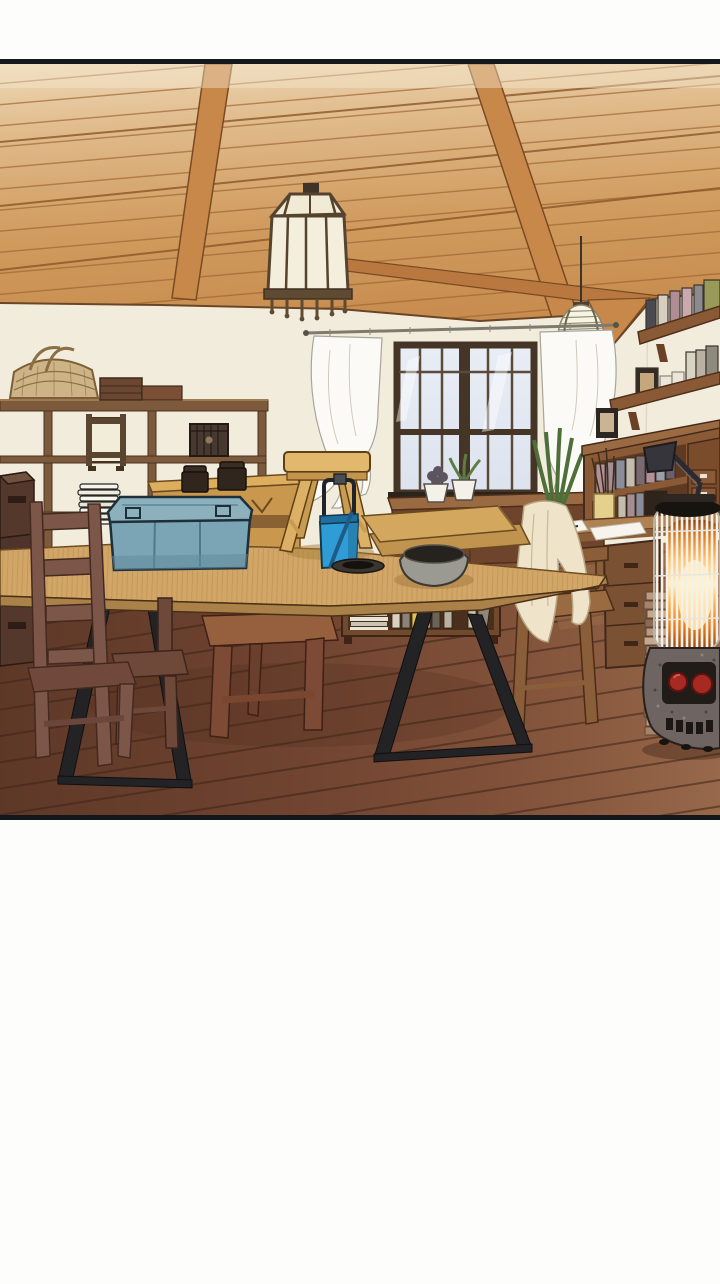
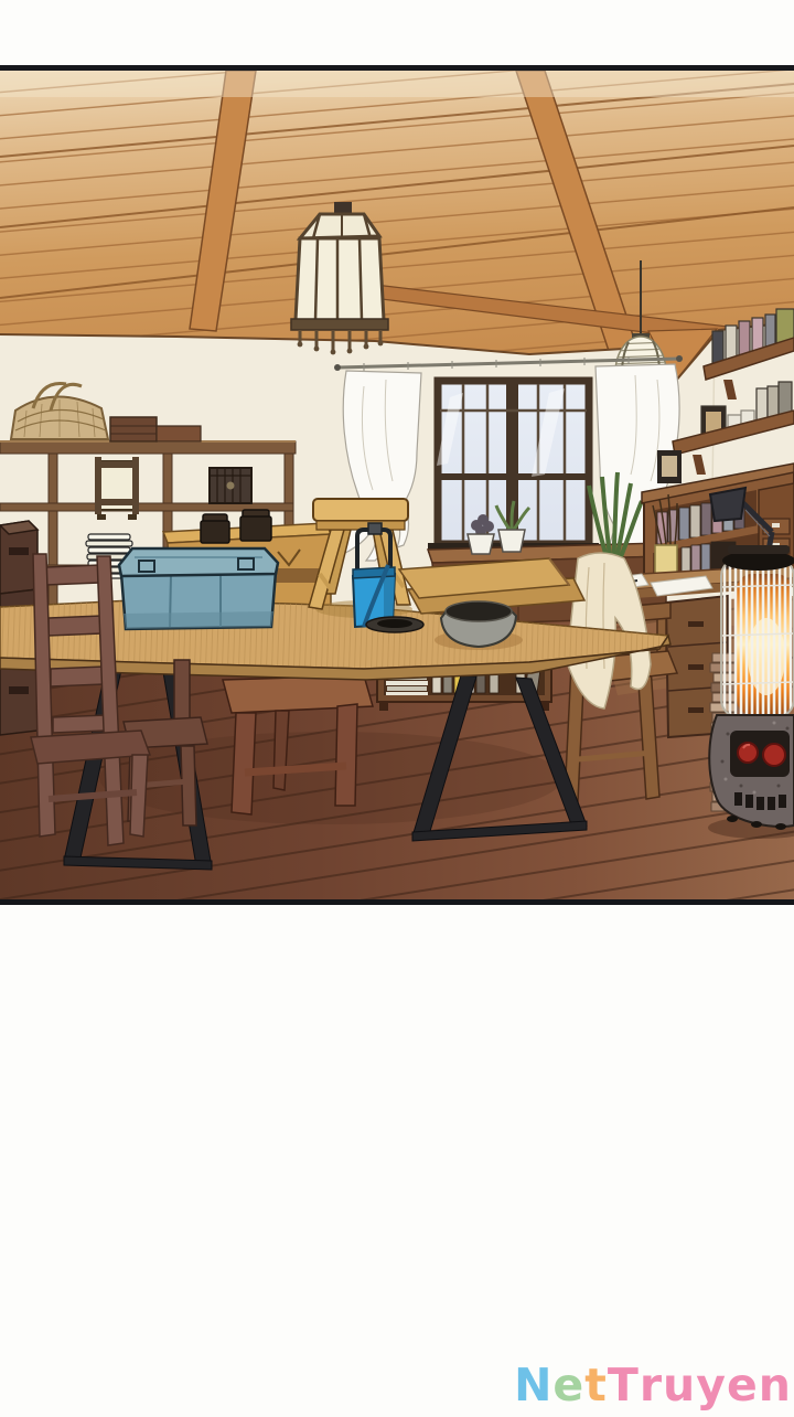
+ NetTruyen
